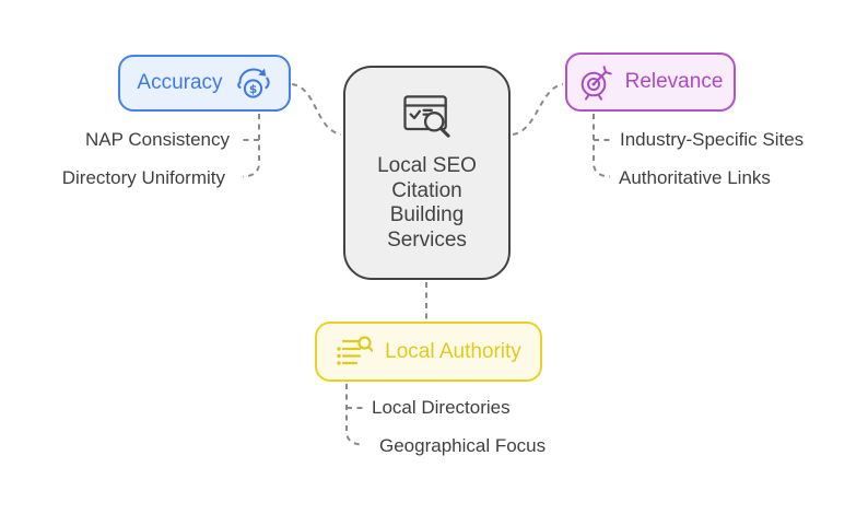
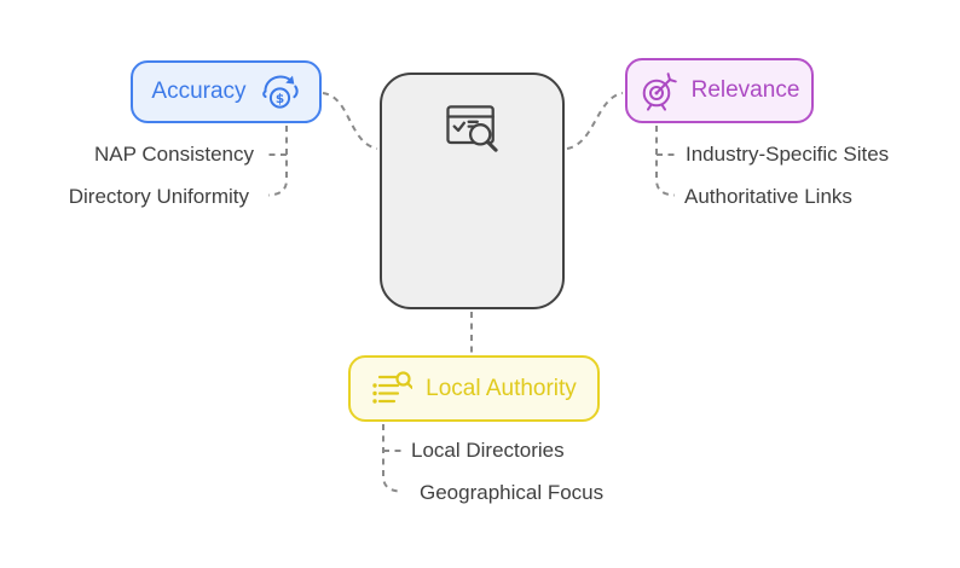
- Local SEO
- Citation
- Building
- Services
  Accuracy
  $
  Relevance
  Local Authority
  NAP Consistency
  Directory Uniformity
  Industry-Specific Sites
  Authoritative Links
  Local Directories
  Geographical Focus
